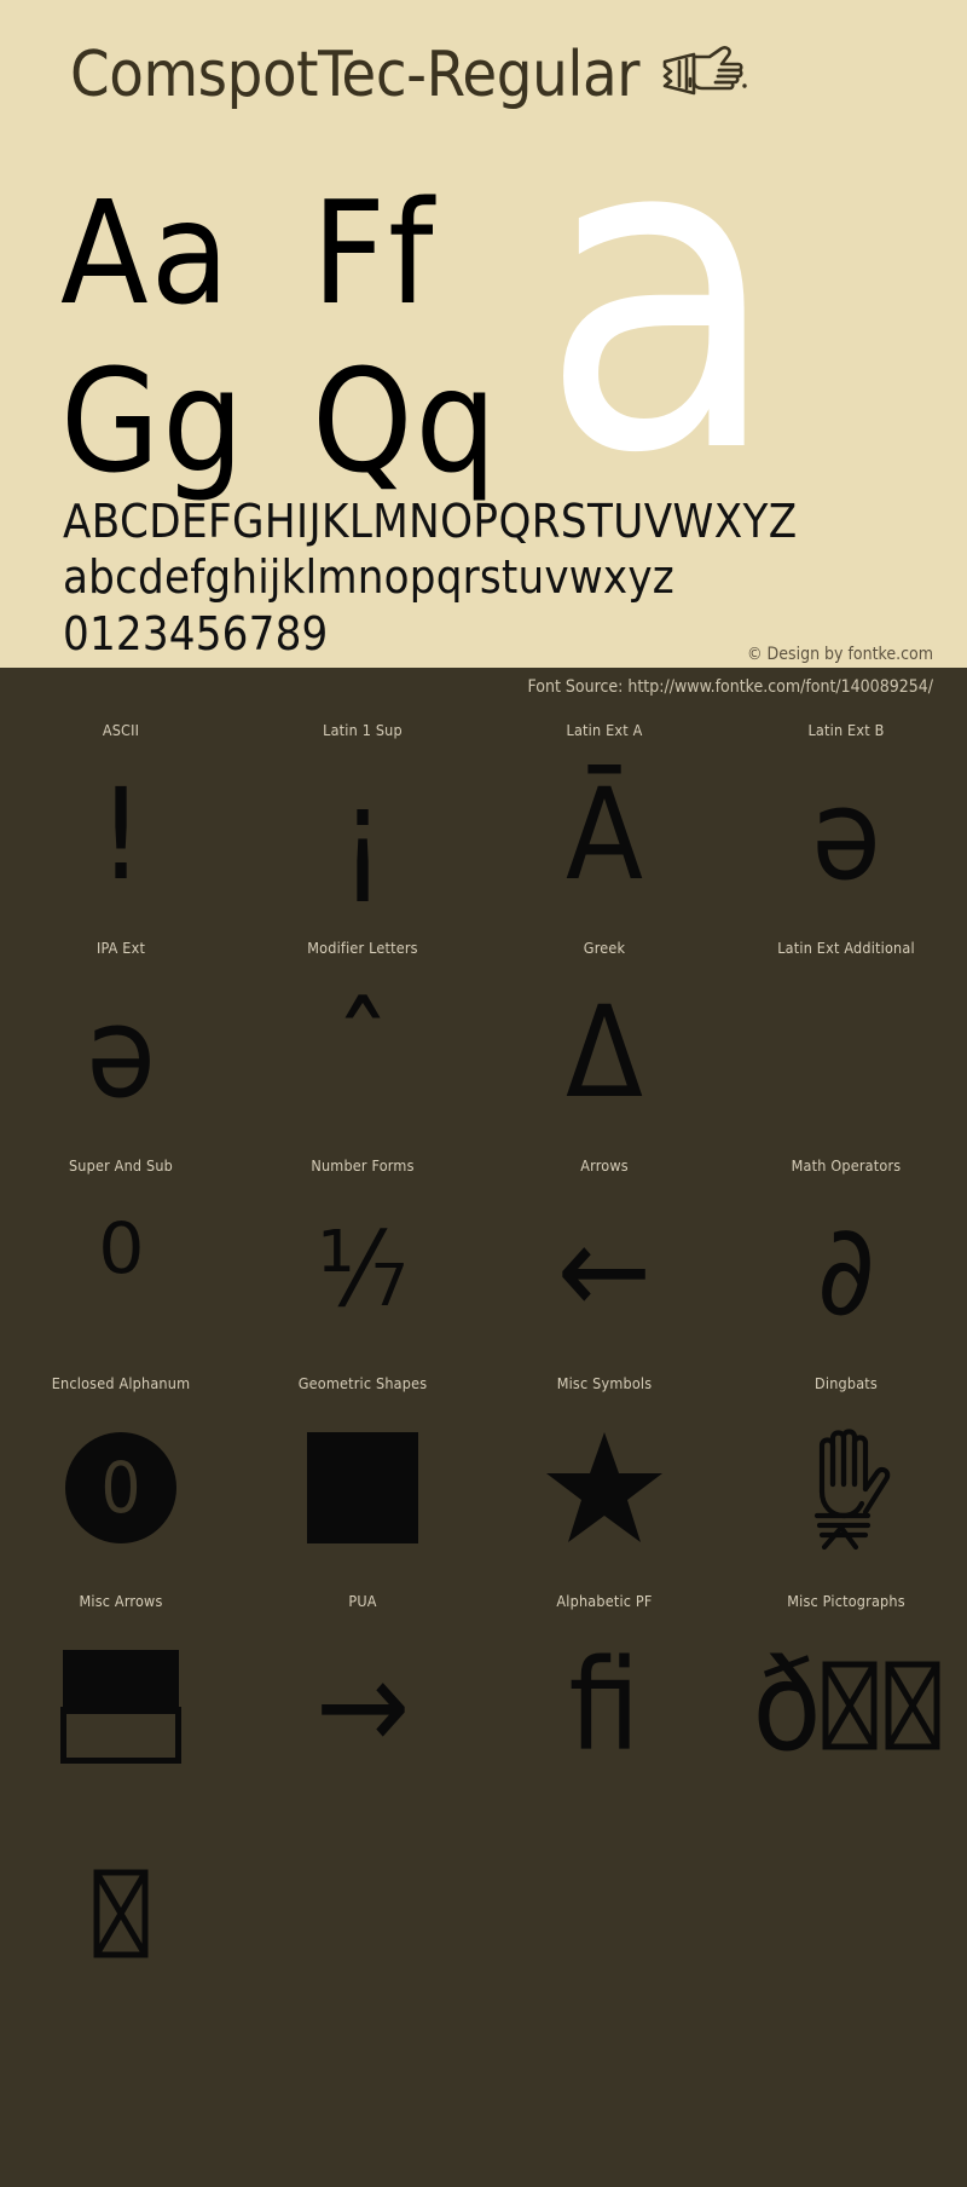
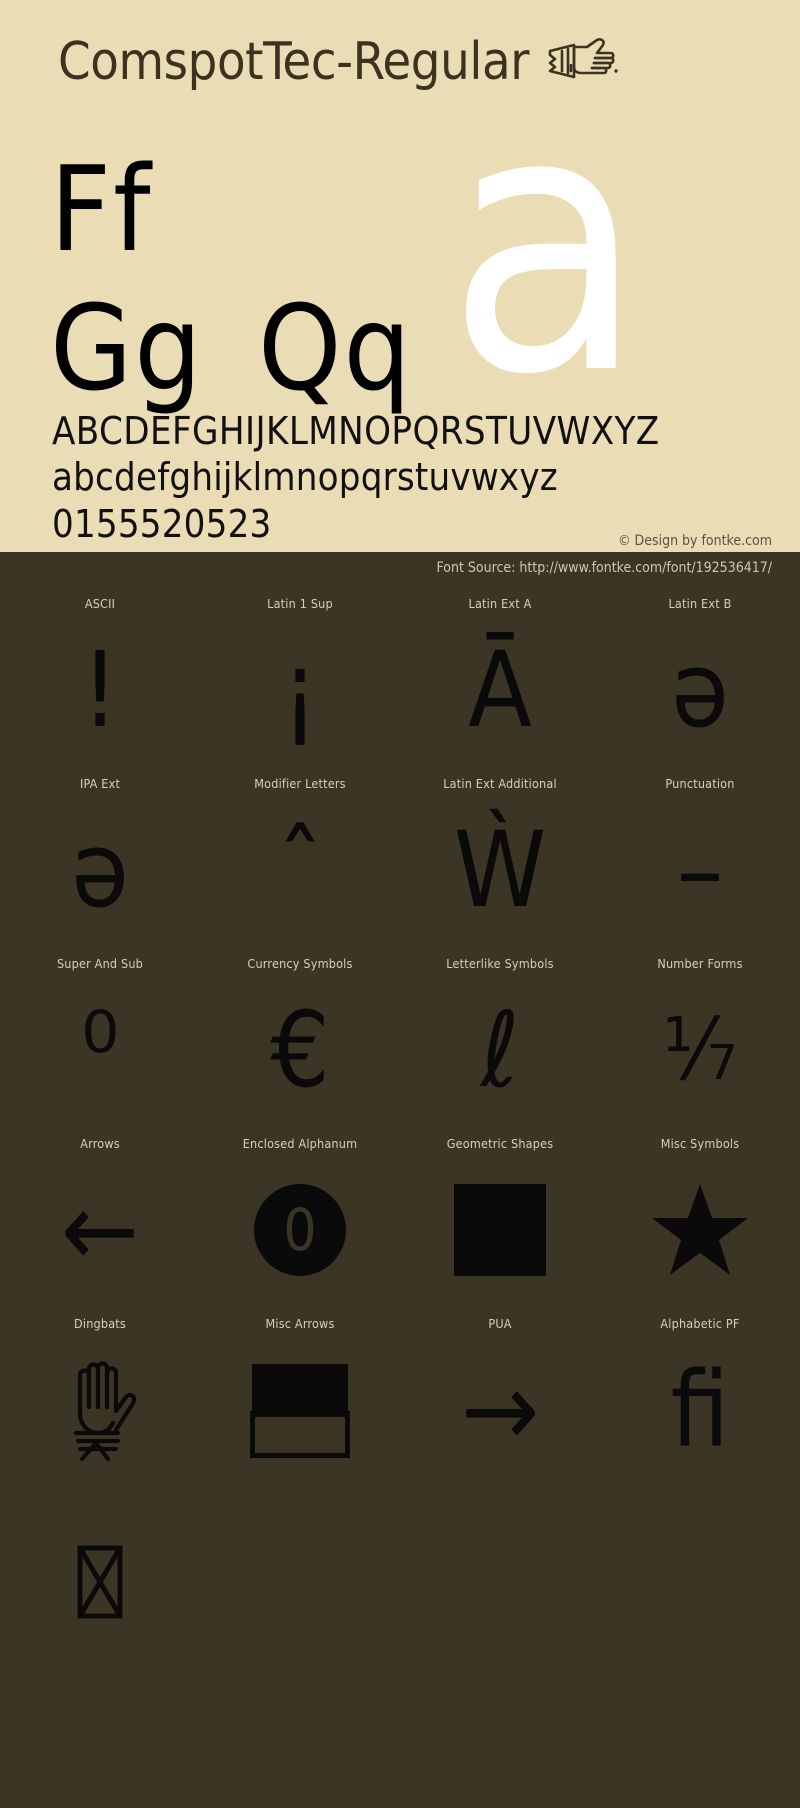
  ComspotTec-Regular
  a
- Aa
  Ff
  Gg
  Qq
  ABCDEFGHIJKLMNOPQRSTUVWXYZ
  abcdefghijklmnopqrstuvwxyz
- 0123456789
+ 0155520523
  © Design by fontke.com
- Font Source: http://www.fontke.com/font/140089254/
+ Font Source: http://www.fontke.com/font/192536417/
  ASCII
  !
  Latin 1 Sup
  ¡
  Latin Ext A
  Ā
  Latin Ext B
  ə
  IPA Ext
  ə
  Modifier Letters
  ˆ
- Greek
- Δ
  Latin Ext Additional
+ Ẁ
+ Punctuation
+ –
  Super And Sub
  ⁰
+ Currency Symbols
+ €
+ Letterlike Symbols
+ ℓ
  Number Forms
  ⅐
  Arrows
  ←
- Math Operators
- ∂
  Enclosed Alphanum
  0
  Geometric Shapes
  Misc Symbols
  Dingbats
  Misc Arrows
  PUA
  →
  Alphabetic PF
  ﬁ
- Misc Pictographs
- ð
